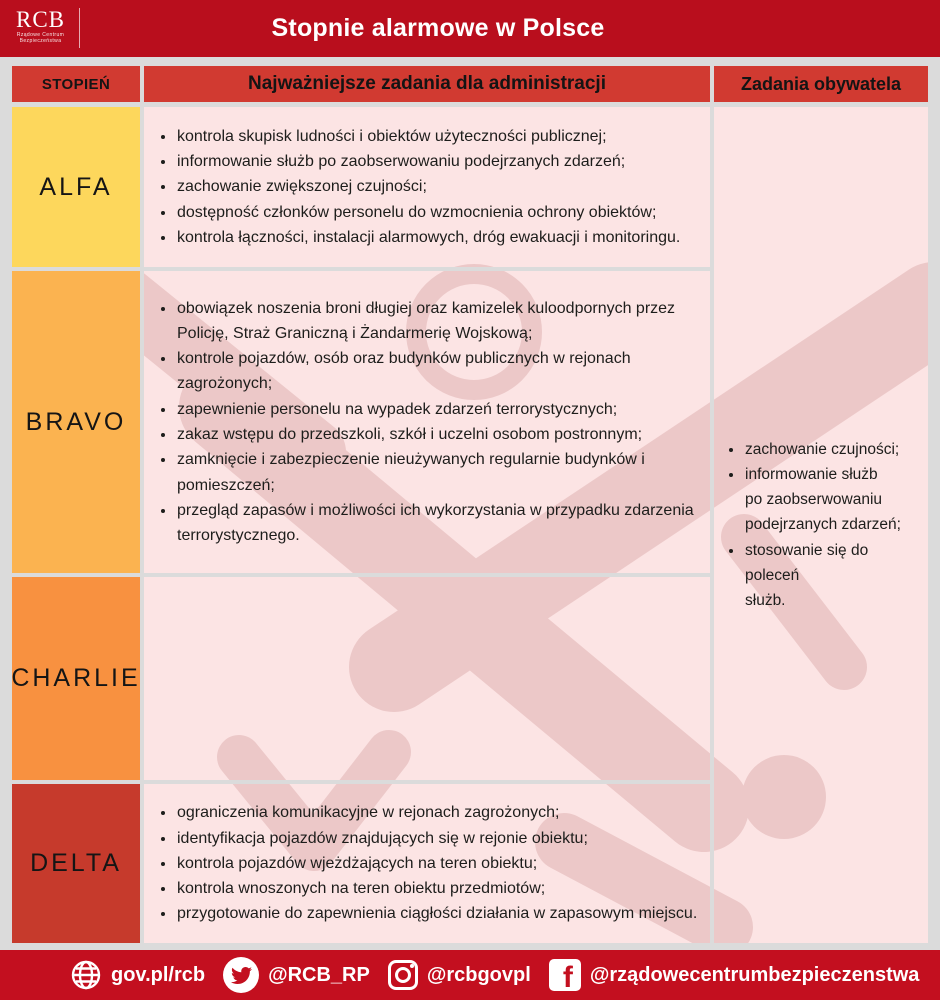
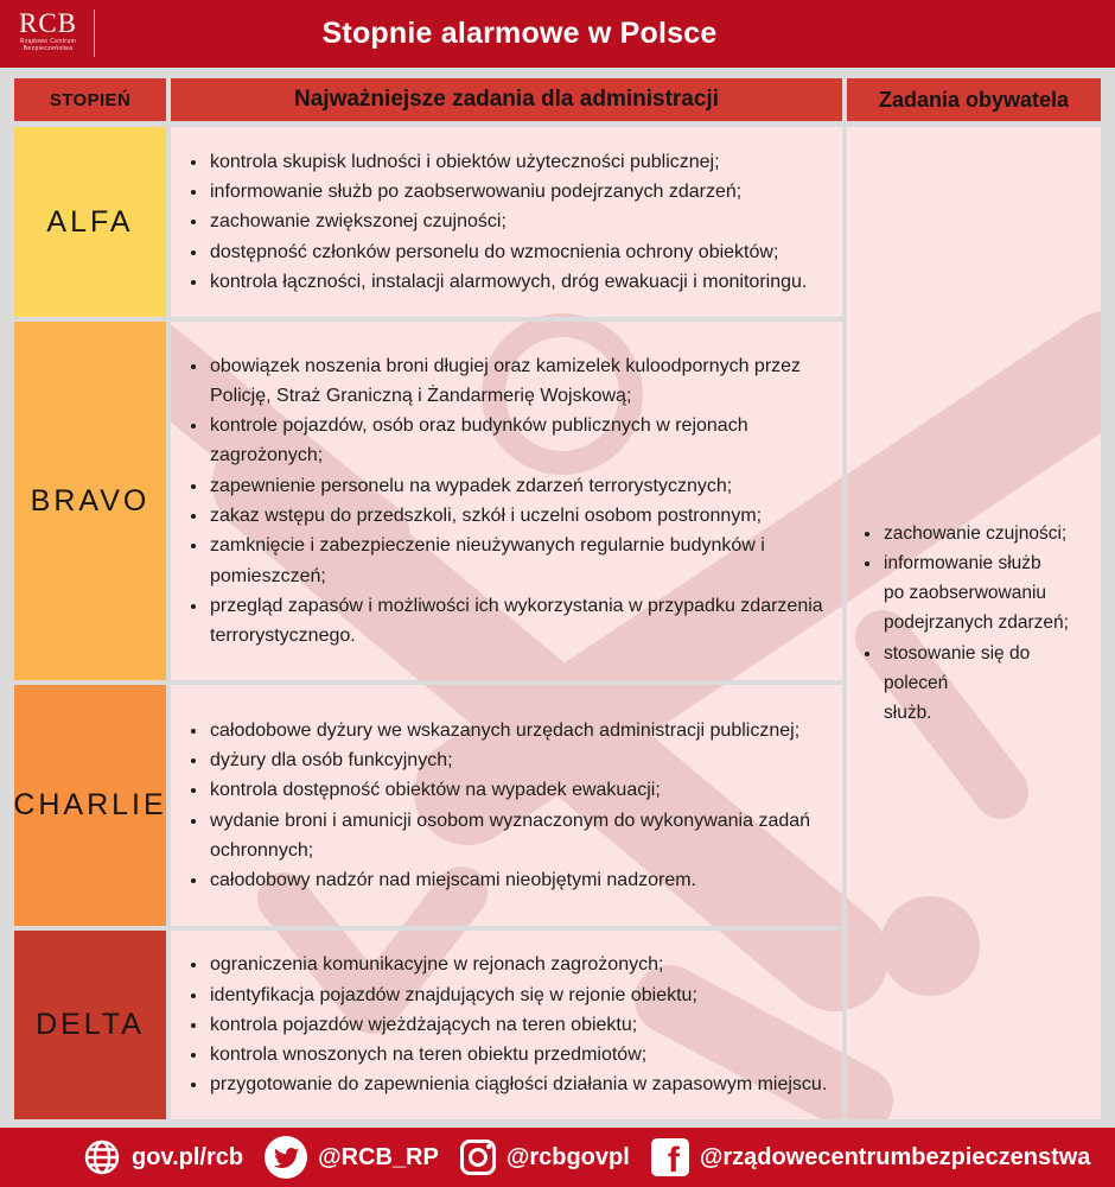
  RCB
  Stopnie alarmowe w Polsce
  STOPIEŃ
  Najważniejsze zadania dla administracji
  Zadania obywatela
  ALFA
  BRAVO
  CHARLIE
  DELTA
  zachowanie czujności;
  informowanie służb
  po zaobserwowaniu
  podejrzanych zdarzeń;
  stosowanie się do poleceń
  służb.
  kontrola skupisk ludności i obiektów użyteczności publicznej;
  informowanie służb po zaobserwowaniu podejrzanych zdarzeń;
  zachowanie zwiększonej czujności;
  dostępność członków personelu do wzmocnienia ochrony obiektów;
  kontrola łączności, instalacji alarmowych, dróg ewakuacji i monitoringu.
  obowiązek noszenia broni długiej oraz kamizelek kuloodpornych przez Policję, Straż Graniczną i Żandarmerię Wojskową;
  kontrole pojazdów, osób oraz budynków publicznych w rejonach zagrożonych;
  zapewnienie personelu na wypadek zdarzeń terrorystycznych;
  zakaz wstępu do przedszkoli, szkół i uczelni osobom postronnym;
  zamknięcie i zabezpieczenie nieużywanych regularnie budynków i pomieszczeń;
  przegląd zapasów i możliwości ich wykorzystania w przypadku zdarzenia terrorystycznego.
+ całodobowe dyżury we wskazanych urzędach administracji publicznej;
+ dyżury dla osób funkcyjnych;
+ kontrola dostępność obiektów na wypadek ewakuacji;
+ wydanie broni i amunicji osobom wyznaczonym do wykonywania zadań ochronnych;
+ całodobowy nadzór nad miejscami nieobjętymi nadzorem.
  ograniczenia komunikacyjne w rejonach zagrożonych;
  identyfikacja pojazdów znajdujących się w rejonie obiektu;
  kontrola pojazdów wjeżdżających na teren obiektu;
  kontrola wnoszonych na teren obiektu przedmiotów;
  przygotowanie do zapewnienia ciągłości działania w zapasowym miejscu.
  gov.pl/rcb
  @RCB_RP
  @rcbgovpl
  f
  @rządowecentrumbezpieczenstwa
